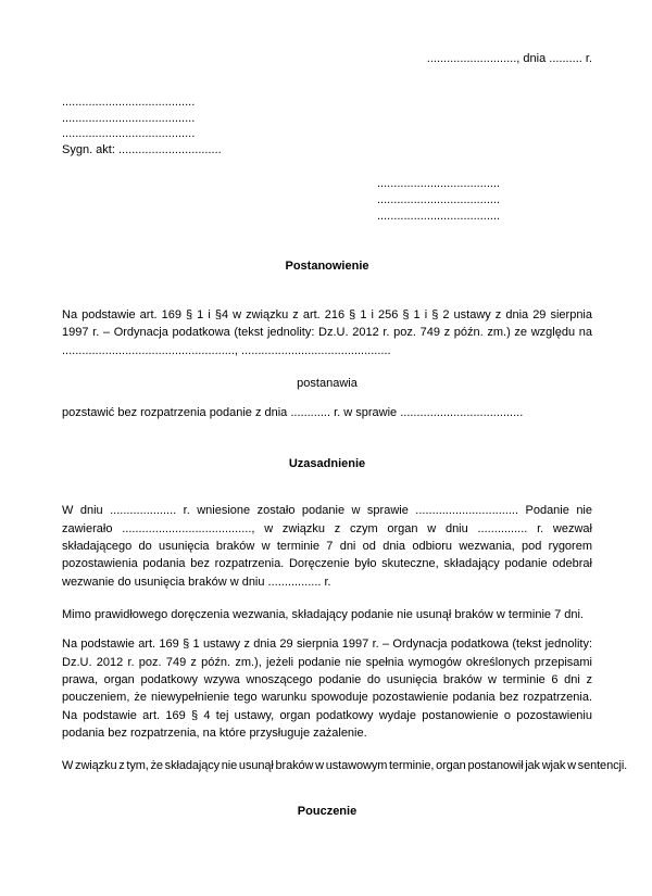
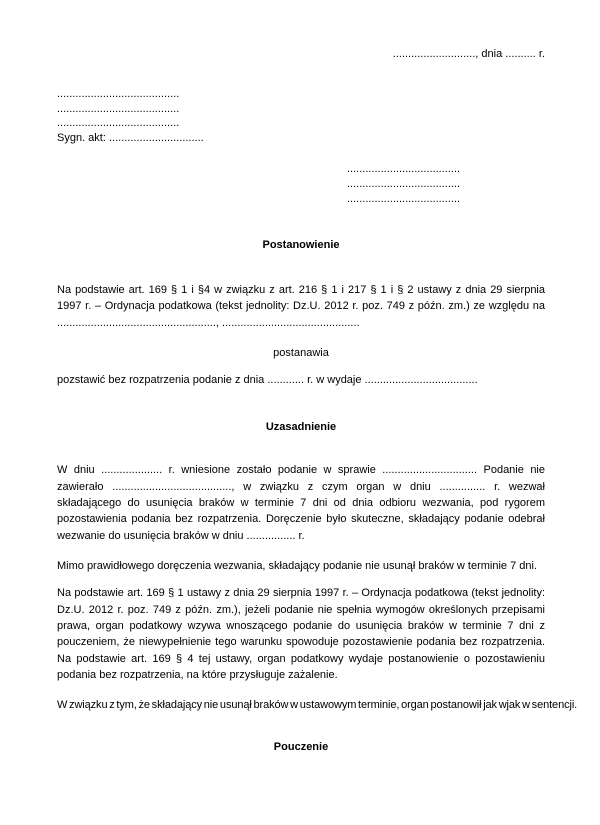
  ..........................., dnia .......... r.
  ........................................
  ........................................
  ........................................
  Sygn. akt: ...............................
  .....................................
  .....................................
  .....................................
  Postanowienie
- Na podstawie art. 169 § 1 i §4 w związku z art. 216 § 1 i 256 § 1 i § 2 ustawy z dnia 29 sierpnia 1997 r. – Ordynacja podatkowa (tekst jednolity: Dz.U. 2012 r. poz. 749 z późn. zm.) ze względu na ...................................................., .............................................
+ Na podstawie art. 169 § 1 i §4 w związku z art. 216 § 1 i 217 § 1 i § 2 ustawy z dnia 29 sierpnia 1997 r. – Ordynacja podatkowa (tekst jednolity: Dz.U. 2012 r. poz. 749 z późn. zm.) ze względu na ...................................................., .............................................
  postanawia
- pozstawić bez rozpatrzenia podanie z dnia ............ r. w sprawie .....................................
+ pozstawić bez rozpatrzenia podanie z dnia ............ r. w wydaje .....................................
  Uzasadnienie
  W dniu .................... r. wniesione zostało podanie w sprawie ............................... Podanie nie zawierało ......................................., w związku z czym organ w dniu ............... r. wezwał składającego do usunięcia braków w terminie 7 dni od dnia odbioru wezwania, pod rygorem pozostawienia podania bez rozpatrzenia. Doręczenie było skuteczne, składający podanie odebrał wezwanie do usunięcia braków w dniu ................ r.
  Mimo prawidłowego doręczenia wezwania, składający podanie nie usunął braków w terminie 7 dni.
- Na podstawie art. 169 § 1 ustawy z dnia 29 sierpnia 1997 r. – Ordynacja podatkowa (tekst jednolity: Dz.U. 2012 r. poz. 749 z późn. zm.), jeżeli podanie nie spełnia wymogów określonych przepisami prawa, organ podatkowy wzywa wnoszącego podanie do usunięcia braków w terminie 6 dni z pouczeniem, że niewypełnienie tego warunku spowoduje pozostawienie podania bez rozpatrzenia. Na podstawie art. 169 § 4 tej ustawy, organ podatkowy wydaje postanowienie o pozostawieniu podania bez rozpatrzenia, na które przysługuje zażalenie.
+ Na podstawie art. 169 § 1 ustawy z dnia 29 sierpnia 1997 r. – Ordynacja podatkowa (tekst jednolity: Dz.U. 2012 r. poz. 749 z późn. zm.), jeżeli podanie nie spełnia wymogów określonych przepisami prawa, organ podatkowy wzywa wnoszącego podanie do usunięcia braków w terminie 7 dni z pouczeniem, że niewypełnienie tego warunku spowoduje pozostawienie podania bez rozpatrzenia. Na podstawie art. 169 § 4 tej ustawy, organ podatkowy wydaje postanowienie o pozostawieniu podania bez rozpatrzenia, na które przysługuje zażalenie.
  W związku z tym, że składający nie usunął braków w ustawowym terminie, organ postanowił jak wjak w sentencji.
  Pouczenie
